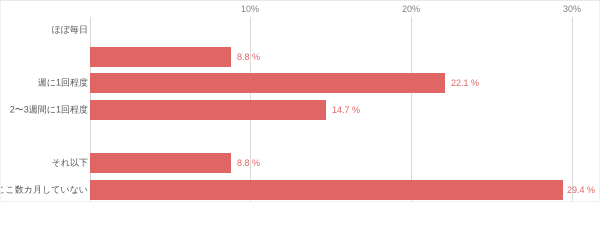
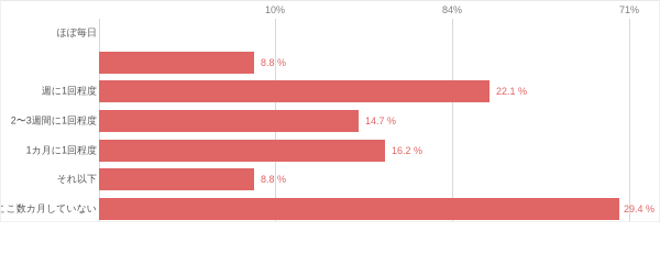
  10%
- 20%
+ 84%
- 30%
+ 71%
  ほぼ毎日
  8.8 %
  週に1回程度
  22.1 %
  2〜3週間に1回程度
  14.7 %
+ 1カ月に1回程度
+ 16.2 %
  それ以下
  8.8 %
  ここ数カ月していない
  29.4 %
